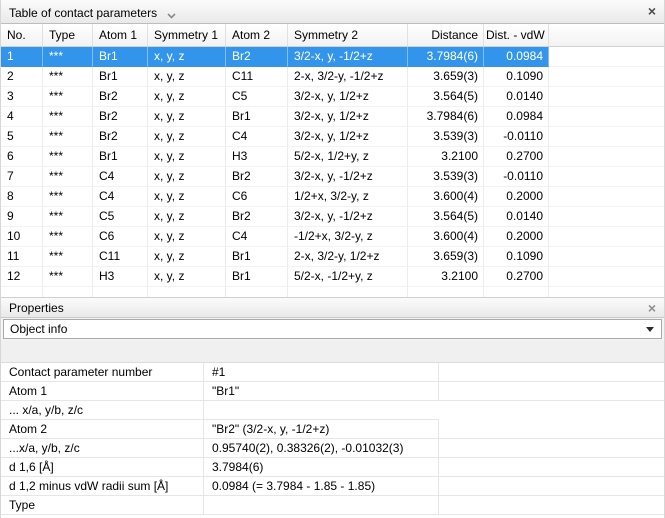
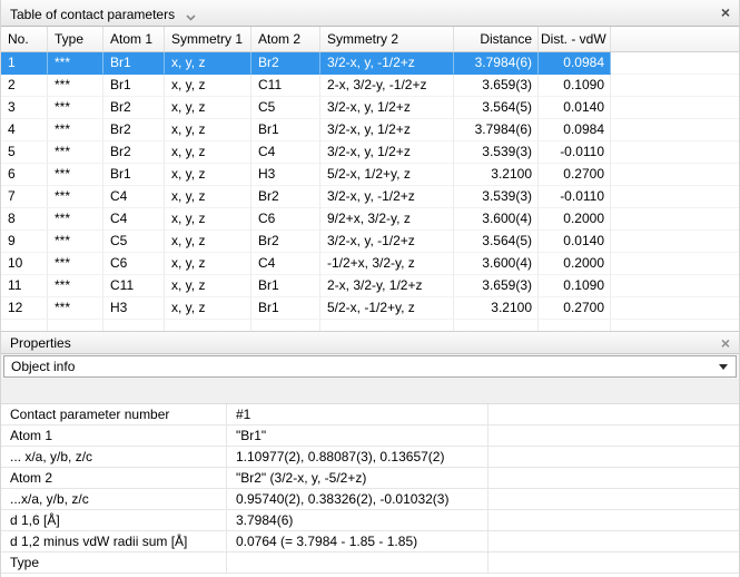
  Table of contact parameters
  ×
  No.
  Type
  Atom 1
  Symmetry 1
  Atom 2
  Symmetry 2
  Distance
  Dist. - vdW
  1
  ***
  Br1
  x, y, z
  Br2
  3/2-x, y, -1/2+z
  3.7984(6)
  0.0984
  2
  ***
  Br1
  x, y, z
  C11
  2-x, 3/2-y, -1/2+z
  3.659(3)
  0.1090
  3
  ***
  Br2
  x, y, z
  C5
  3/2-x, y, 1/2+z
  3.564(5)
  0.0140
  4
  ***
  Br2
  x, y, z
  Br1
  3/2-x, y, 1/2+z
  3.7984(6)
  0.0984
  5
  ***
  Br2
  x, y, z
  C4
  3/2-x, y, 1/2+z
  3.539(3)
  -0.0110
  6
  ***
  Br1
  x, y, z
  H3
  5/2-x, 1/2+y, z
  3.2100
  0.2700
  7
  ***
  C4
  x, y, z
  Br2
  3/2-x, y, -1/2+z
  3.539(3)
  -0.0110
  8
  ***
  C4
  x, y, z
  C6
- 1/2+x, 3/2-y, z
+ 9/2+x, 3/2-y, z
  3.600(4)
  0.2000
  9
  ***
  C5
  x, y, z
  Br2
  3/2-x, y, -1/2+z
  3.564(5)
  0.0140
  10
  ***
  C6
  x, y, z
  C4
  -1/2+x, 3/2-y, z
  3.600(4)
  0.2000
  11
  ***
  C11
  x, y, z
  Br1
  2-x, 3/2-y, 1/2+z
  3.659(3)
  0.1090
  12
  ***
  H3
  x, y, z
  Br1
  5/2-x, -1/2+y, z
  3.2100
  0.2700
  Properties
  ×
  Object info
  Contact parameter number
  #1
  Atom 1
  "Br1"
  ... x/a, y/b, z/c
+ 1.10977(2), 0.88087(3), 0.13657(2)
  Atom 2
- "Br2" (3/2-x, y, -1/2+z)
+ "Br2" (3/2-x, y, -5/2+z)
  ...x/a, y/b, z/c
  0.95740(2), 0.38326(2), -0.01032(3)
  d 1,6 [Å]
  3.7984(6)
  d 1,2 minus vdW radii sum [Å]
- 0.0984 (= 3.7984 - 1.85 - 1.85)
+ 0.0764 (= 3.7984 - 1.85 - 1.85)
  Type
